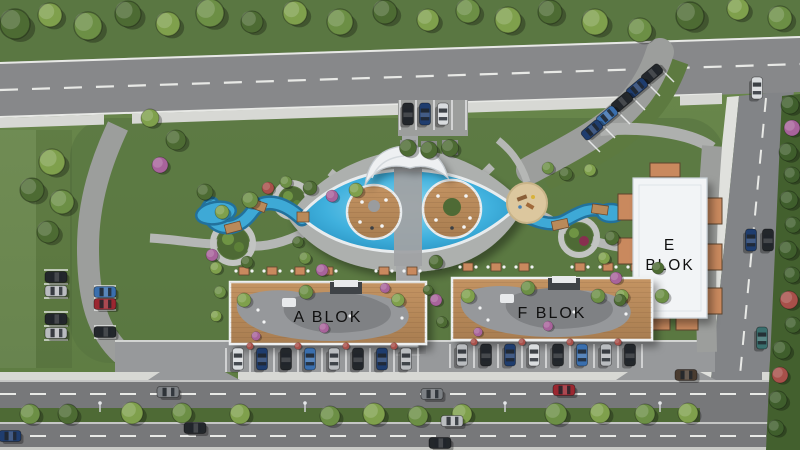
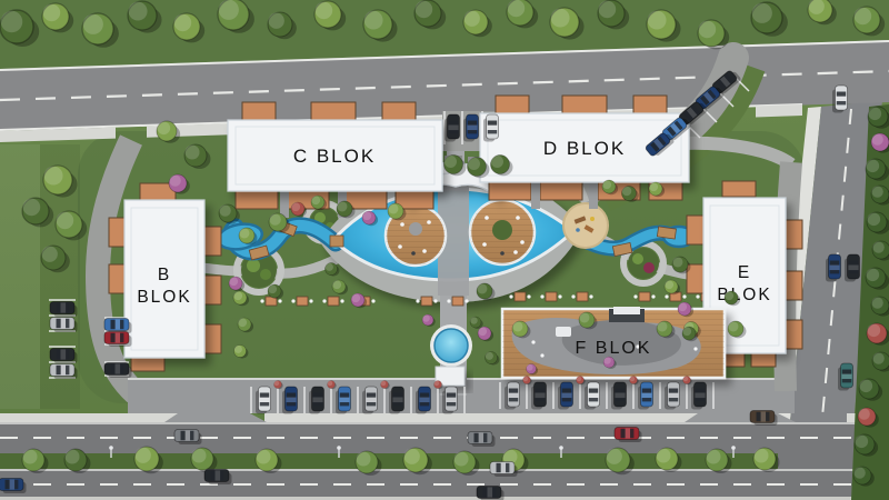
+ C BLOK
+ D BLOK
+ B
+ BLOK
  E
  BOK
- A BLOK
  F BLOK
